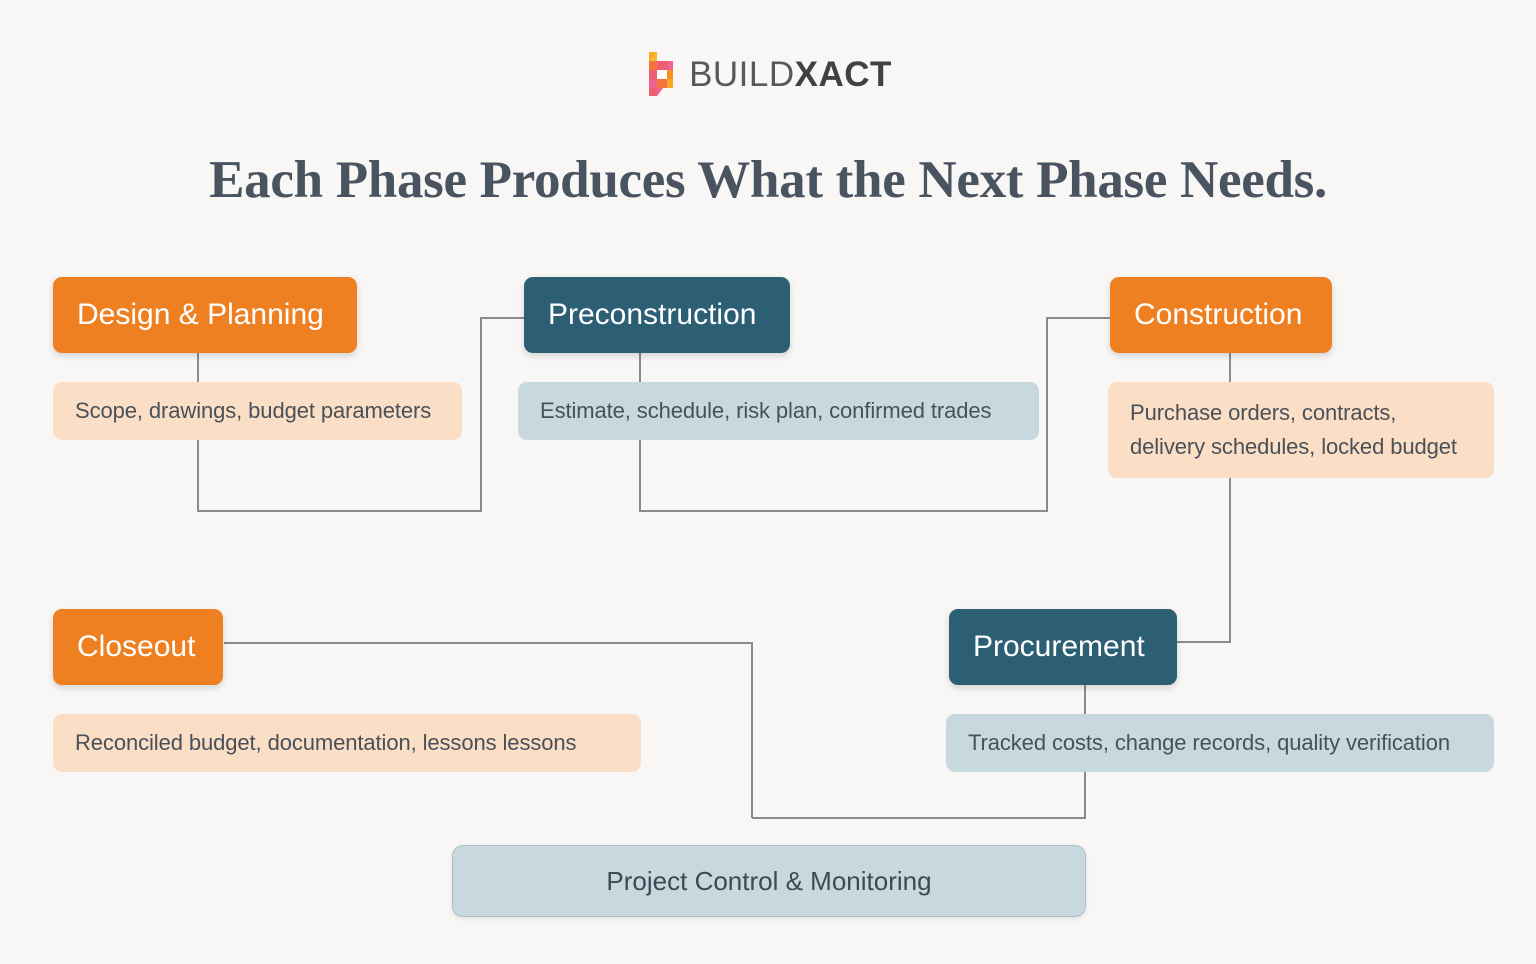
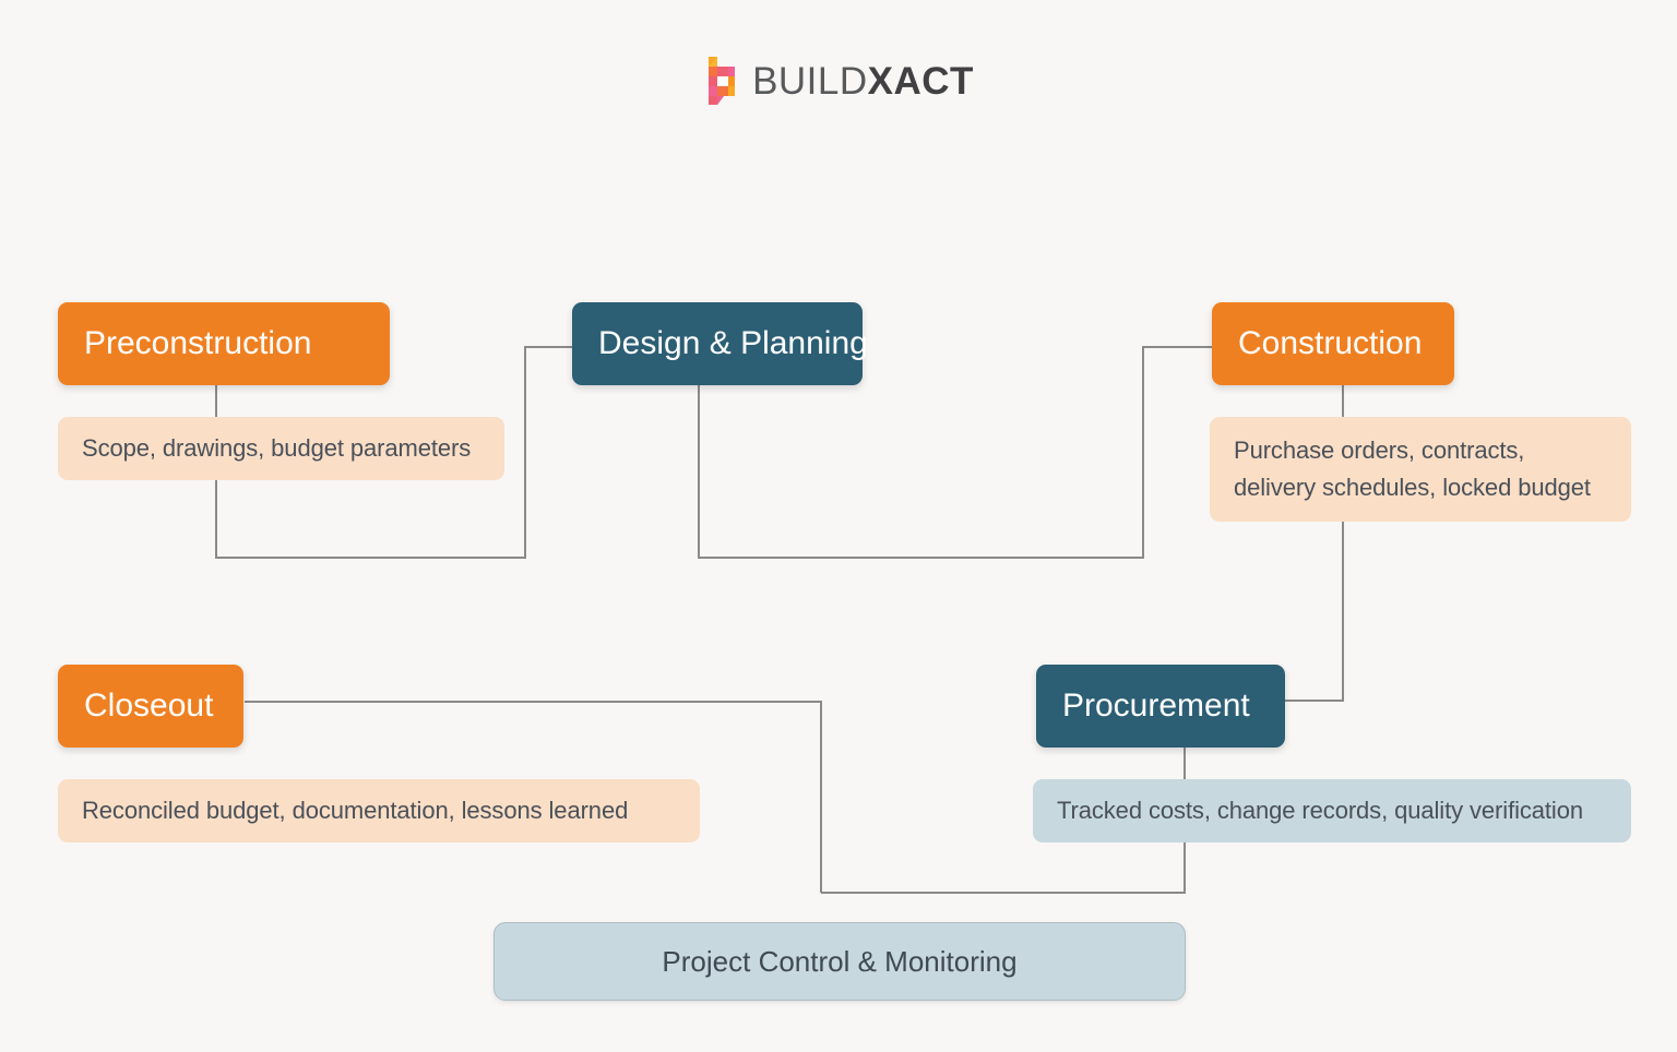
  BUILDXACT
- Each Phase Produces What the Next Phase Needs.
- Design & Planning
+ Preconstruction
  Scope, drawings, budget parameters
- Preconstruction
+ Design & Planning
- Estimate, schedule, risk plan, confirmed trades
  Construction
  Purchase orders, contracts,
  delivery schedules, locked budget
  Closeout
- Reconciled budget, documentation, lessons lessons
+ Reconciled budget, documentation, lessons learned
  Procurement
  Tracked costs, change records, quality verification
  Project Control & Monitoring
